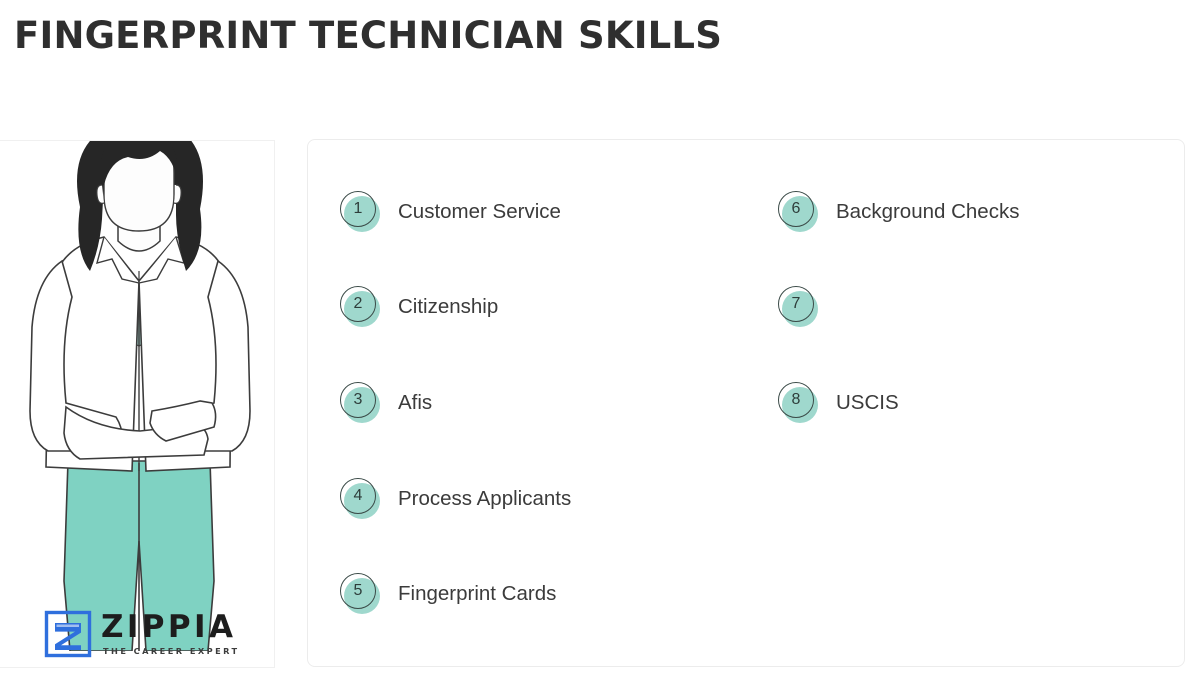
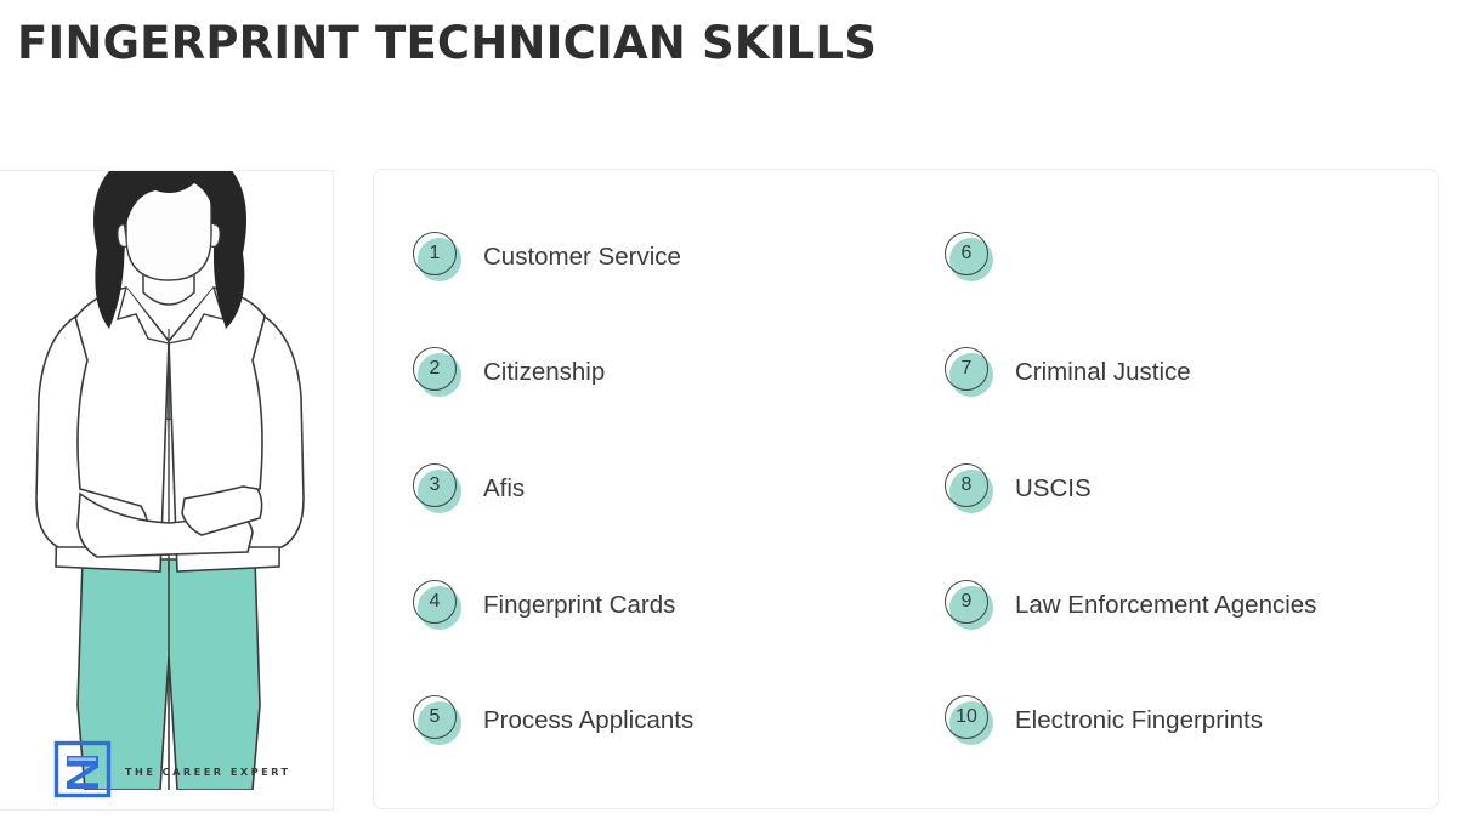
  FINGERPRINT TECHNICIAN SKILLS
- ZIPPIA
  THE CAREER EXPERT
  1
  Customer Service
  2
  Citizenship
  3
  Afis
  4
- Process Applicants
+ Fingerprint Cards
  5
- Fingerprint Cards
+ Process Applicants
  6
- Background Checks
  7
+ Criminal Justice
  8
  USCIS
+ 9
+ Law Enforcement Agencies
+ 10
+ Electronic Fingerprints
